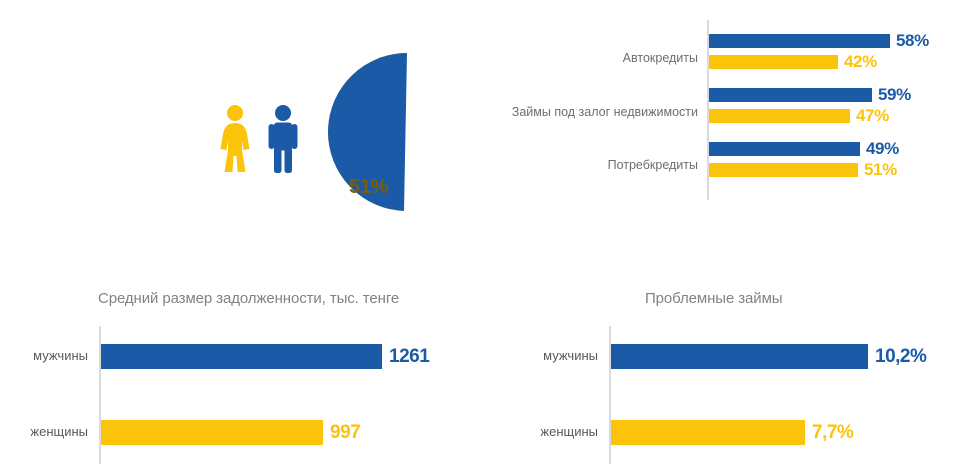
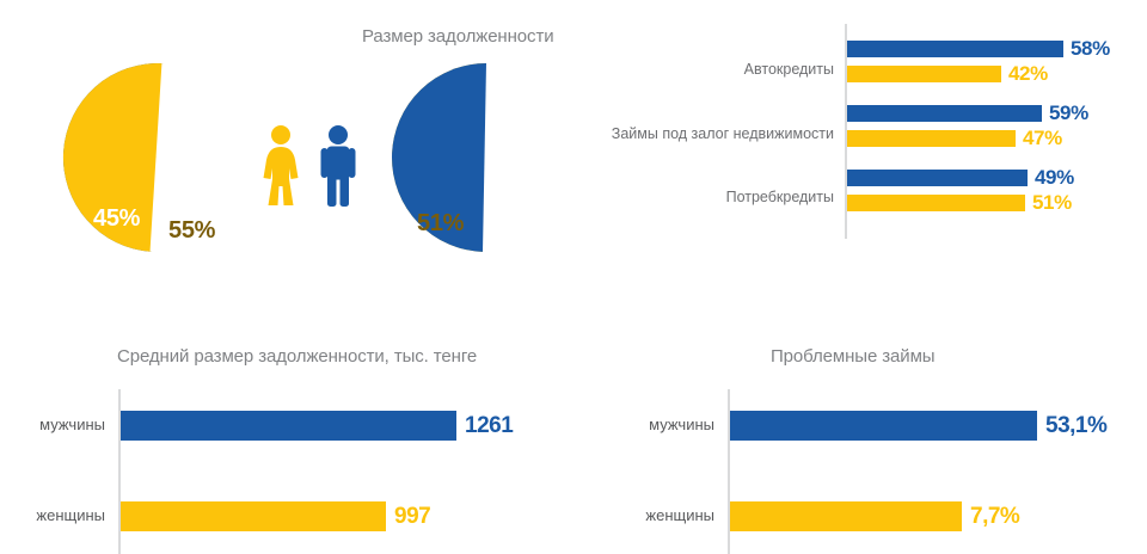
+ 45%
+ 55%
+ Размер задолженности
  51%
  Автокредиты
  58%
  42%
  Займы под залог недвижимости
  59%
  47%
  Потребкредиты
  49%
  51%
  Средний размер задолженности, тыс. тенге
  мужчины
  1261
  женщины
  997
  Проблемные займы
  мужчины
- 10,2%
+ 53,1%
  женщины
  7,7%
